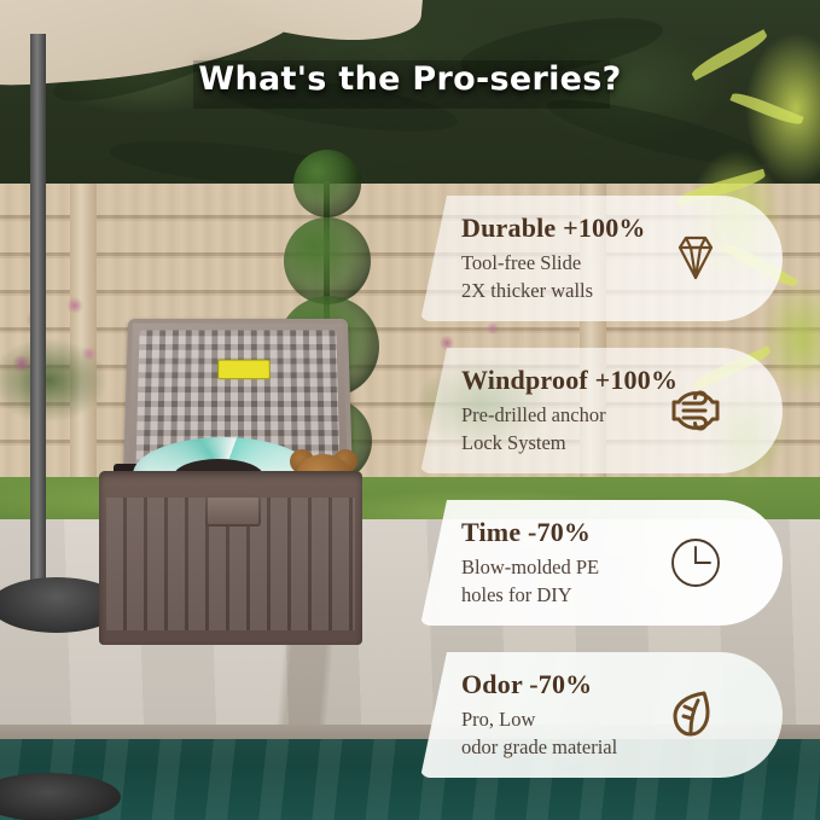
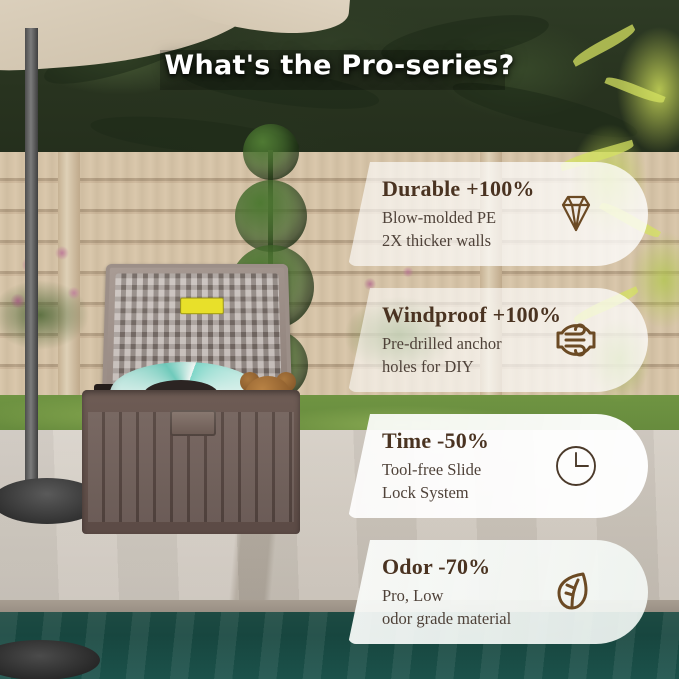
  What's the Pro-series?
  Durable +100%
- Tool-free Slide
+ Blow-molded PE
  2X thicker walls
  Windproof +100%
  Pre-drilled anchor
- Lock System
+ holes for DIY
- Time -70%
+ Time -50%
- Blow-molded PE
+ Tool-free Slide
- holes for DIY
+ Lock System
  Odor -70%
  Pro, Low
  odor grade material
